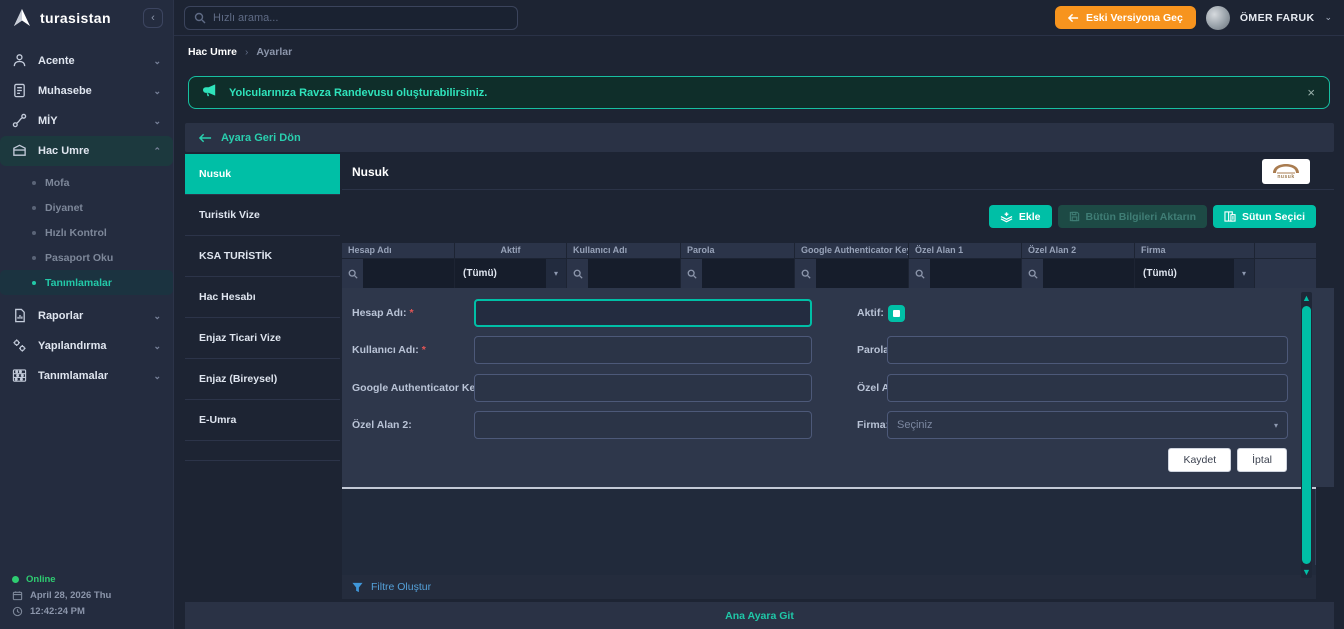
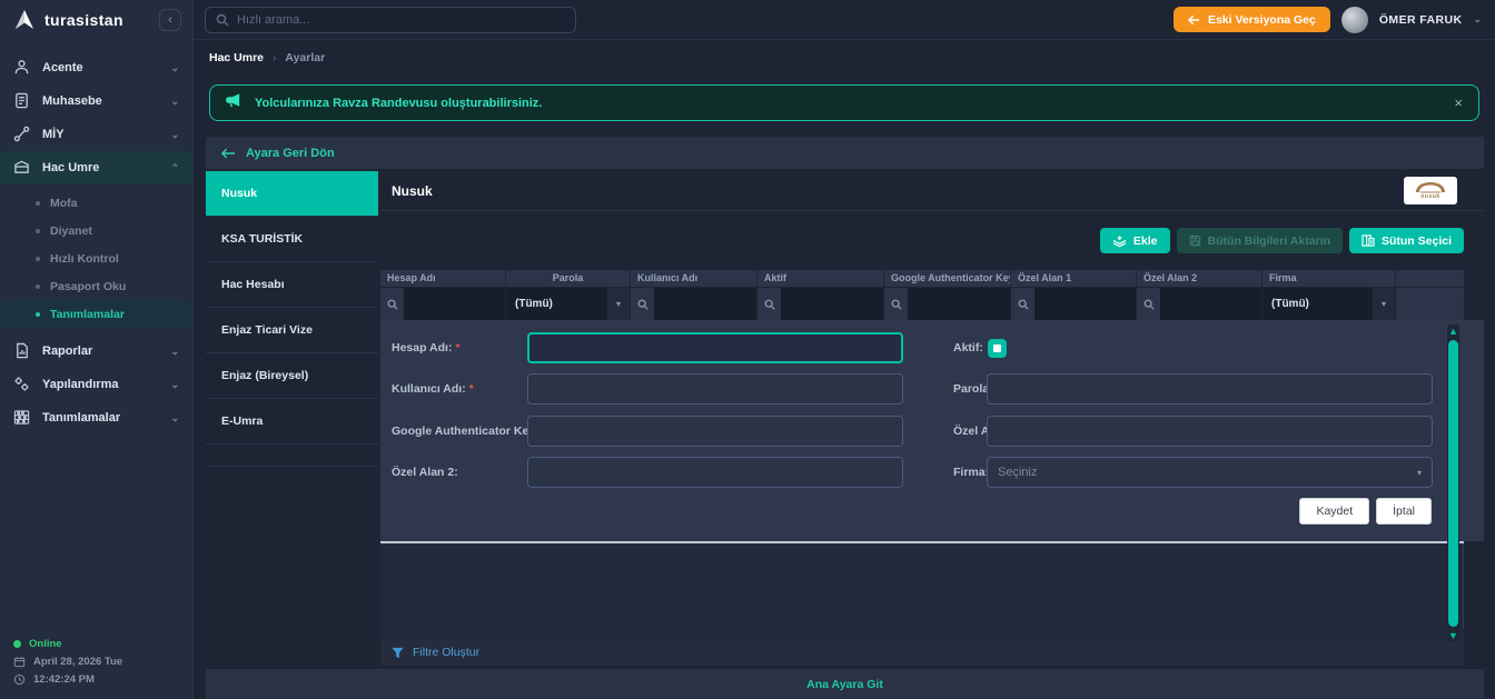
  turasistan
  ‹
  Acente
  ⌄
  Muhasebe
  ⌄
  MİY
  ⌄
  Hac Umre
  ⌃
  Mofa
  Diyanet
  Hızlı Kontrol
  Pasaport Oku
  Tanımlamalar
  Raporlar
  ⌄
  Yapılandırma
  ⌄
  Tanımlamalar
  ⌄
  Online
- April 28, 2026 Thu
+ April 28, 2026 Tue
  12:42:24 PM
  Hızlı arama...
  Eski Versiyona Geç
  ÖMER FARUK
  ⌄
  Hac Umre
  ›
  Ayarlar
  Yolcularınıza Ravza Randevusu oluşturabilirsiniz.
  ×
  Ayara Geri Dön
  Nusuk
- Turistik Vize
  KSA TURİSTİK
  Hac Hesabı
  Enjaz Ticari Vize
  Enjaz (Bireysel)
  E-Umra
  Nusuk
  Ekle
  Bütün Bilgileri Aktarın
  Sütun Seçici
  Hesap Adı
- Aktif
+ Parola
  Kullanıcı Adı
- Parola
+ Aktif
  Google Authenticator Ke
  Özel Alan 1
  Özel Alan 2
  Firma
  (Tümü)
  ▾
  (Tümü)
  ▾
  Hesap Adı: *
  Aktif:
  Kullanıcı Adı: *
  Google Authenticator Ke
  Özel Alan 2:
  Firma
  Seçiniz
  ▾
  Kaydet
  İptal
  Filtre Oluştur
  ▲
  ▼
  Ana Ayara Git
